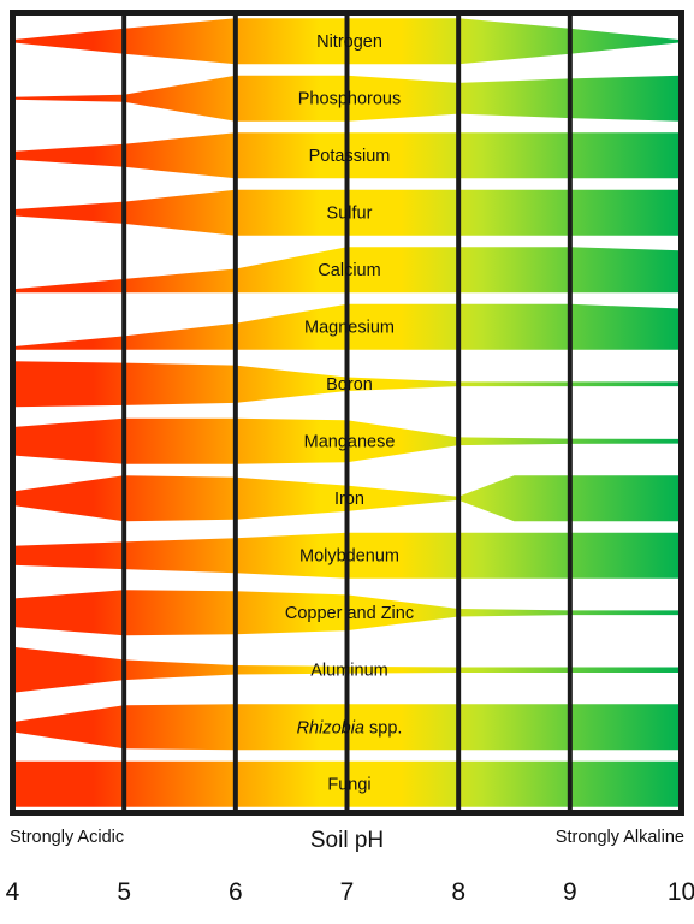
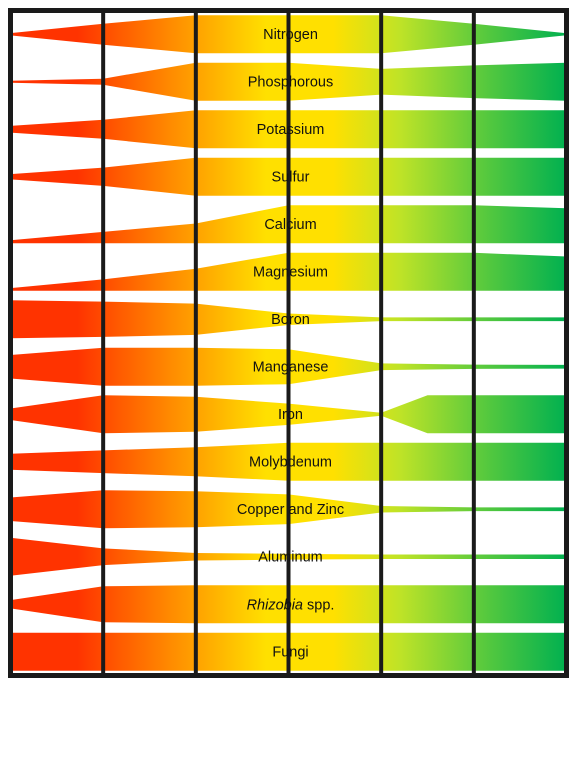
  Nitrogen
  Phosphorous
  Potassium
  Sulfur
  Calcium
  Magnesium
  Boron
  Manganese
  Iron
  Molybdenum
  Copper and Zinc
  Aluminum
  Rhizobia spp.
  Fungi
- Strongly Acidic
- Soil pH
- Strongly Alkaline
- 4
- 5
- 6
- 7
- 8
- 9
- 10
